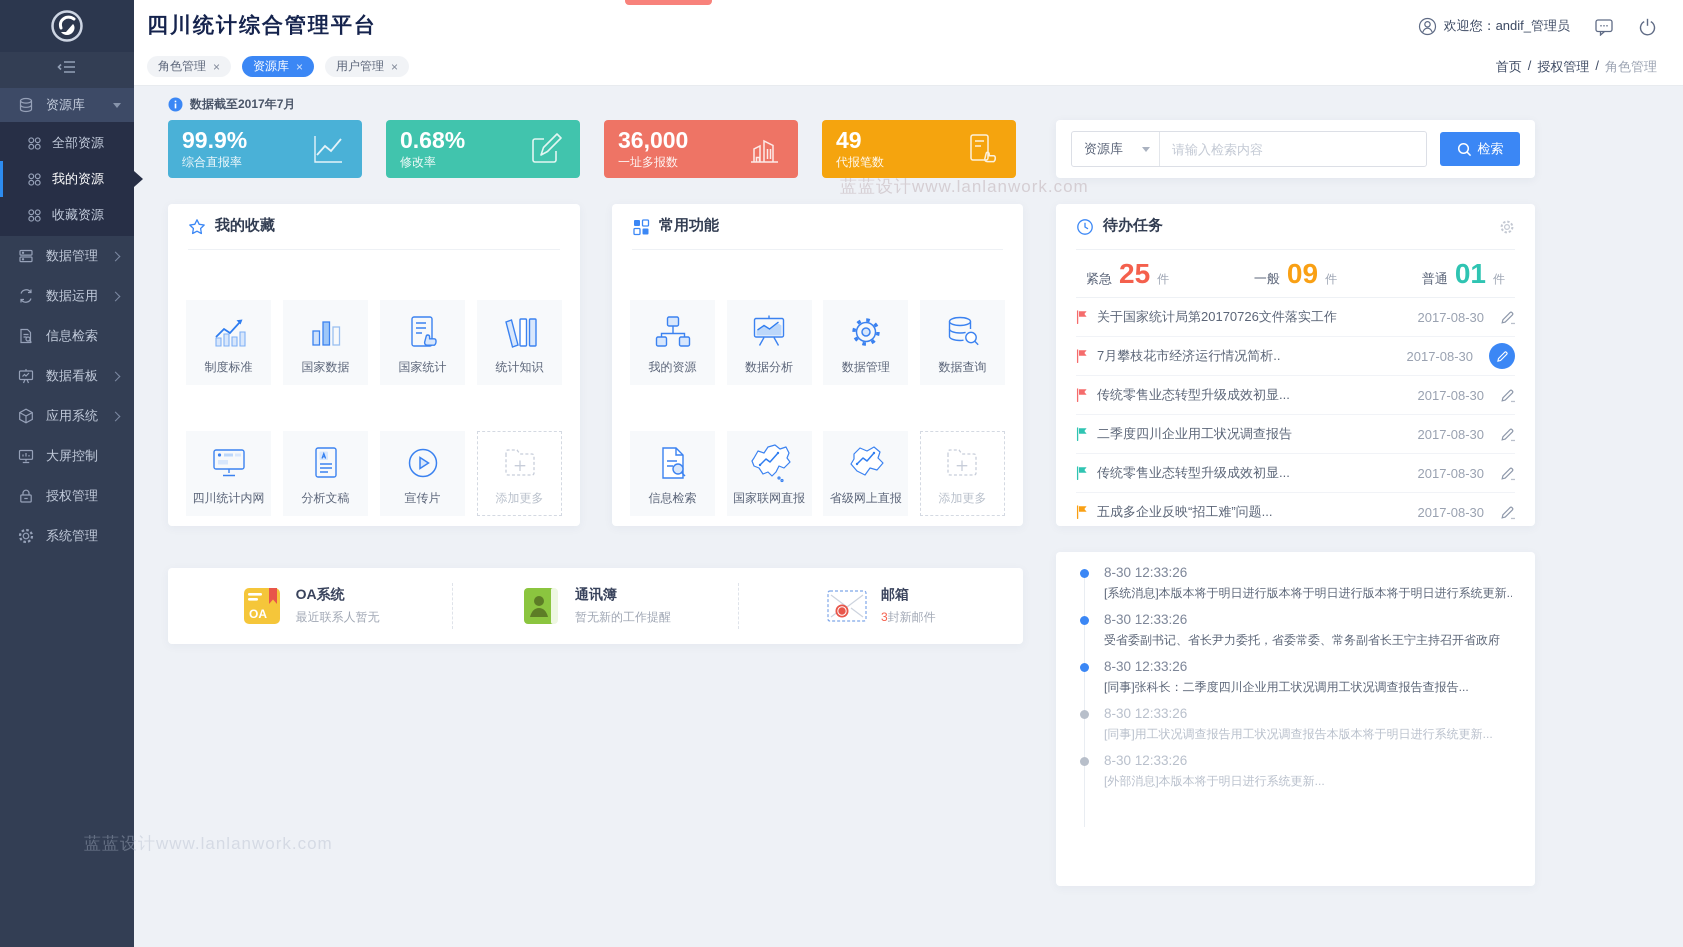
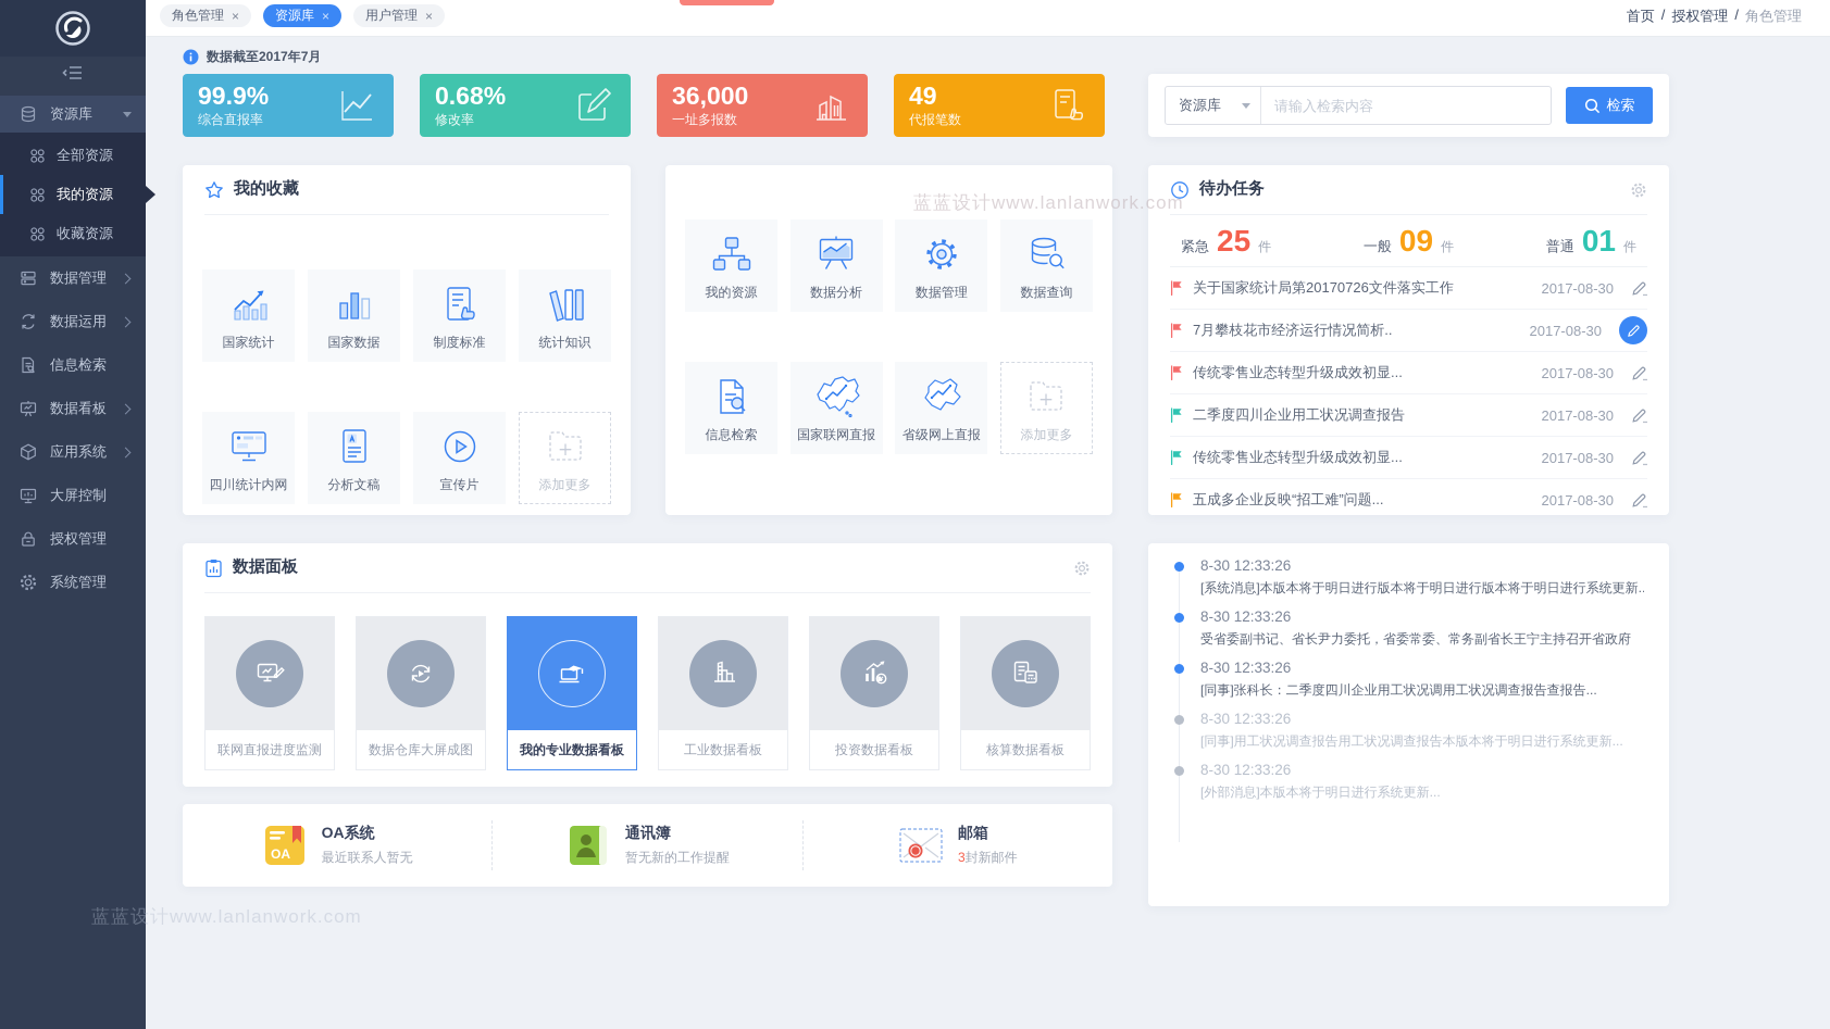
  蓝蓝设计www.lanlanwork.com
  蓝蓝设计www.lanlanwork.com
  资源库
  全部资源
  我的资源
  收藏资源
  数据管理
  数据运用
  信息检索
  数据看板
  应用系统
  大屏控制
  授权管理
  系统管理
- 四川统计综合管理平台
- 欢迎您：andif_管理员
  角色管理
  ×
  资源库
  ×
  用户管理
  ×
  首页
  /
  授权管理
  /
  角色管理
  数据截至2017年7月
  99.9%
  综合直报率
  0.68%
  修改率
  36,000
  一址多报数
  49
  代报笔数
  资源库
  请输入检索内容
  检索
  我的收藏
- 制度标准
+ 国家统计
  国家数据
- 国家统计
+ 制度标准
  统计知识
  四川统计内网
  分析文稿
  宣传片
  添加更多
- 常用功能
  我的资源
  数据分析
  数据管理
  数据查询
  信息检索
  国家联网直报
  省级网上直报
  添加更多
  待办任务
  紧急
  25
  件
  一般
  09
  件
  普通
  01
  件
  关于国家统计局第20170726文件落实工作
  2017-08-30
  7月攀枝花市经济运行情况简析..
  2017-08-30
  传统零售业态转型升级成效初显...
  2017-08-30
  二季度四川企业用工状况调查报告
  2017-08-30
  传统零售业态转型升级成效初显...
  2017-08-30
  五成多企业反映“招工难”问题...
  2017-08-30
+ 数据面板
+ 联网直报进度监测
+ 数据仓库大屏成图
+ 我的专业数据看板
+ 工业数据看板
+ 投资数据看板
+ 核算数据看板
  OA
  OA系统
  最近联系人暂无
  通讯簿
  暂无新的工作提醒
  邮箱
  3封新邮件
  8-30 12:33:26
  [系统消息]本版本将于明日进行版本将于明日进行版本将于明日进行系统更新..
  8-30 12:33:26
  受省委副书记、省长尹力委托，省委常委、常务副省长王宁主持召开省政府
  8-30 12:33:26
  [同事]张科长：二季度四川企业用工状况调用工状况调查报告查报告...
  8-30 12:33:26
  [同事]用工状况调查报告用工状况调查报告本版本将于明日进行系统更新...
  8-30 12:33:26
  [外部消息]本版本将于明日进行系统更新...
